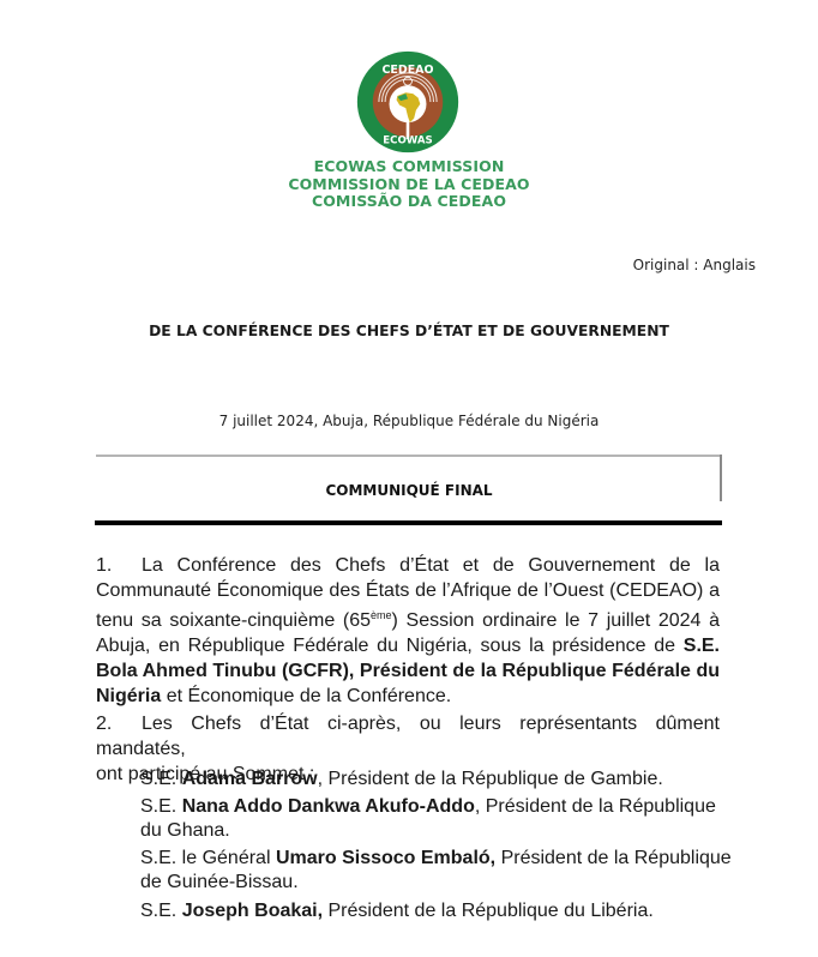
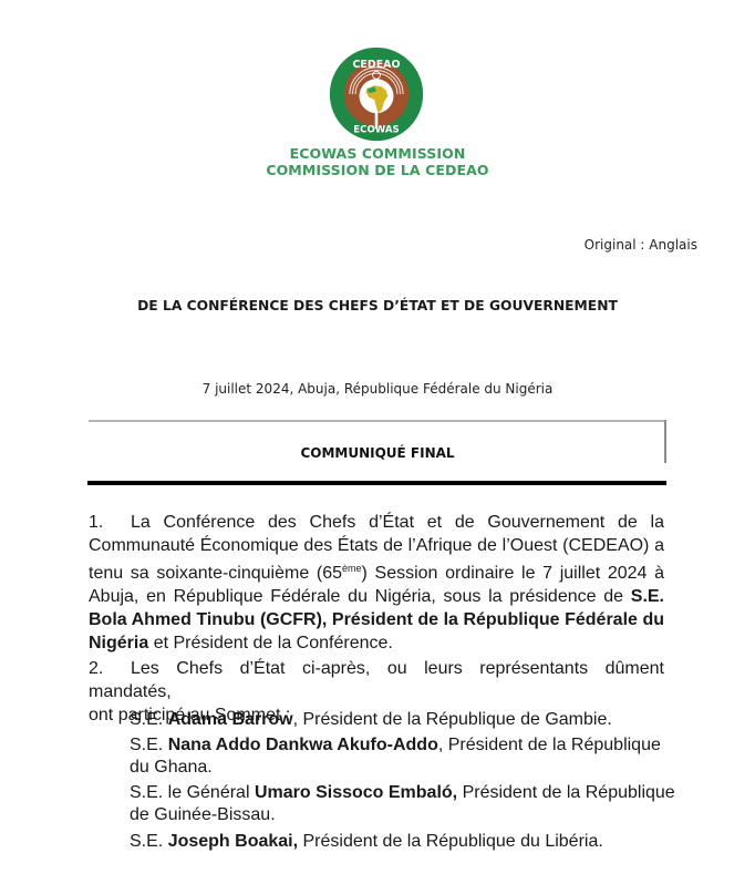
  CEDEAO
  ECOWAS
  ECOWAS COMMISSION
  COMMISSION DE LA CEDEAO
- COMISSÃO DA CEDEAO
  Original : Anglais
  DE LA CONFÉRENCE DES CHEFS D’ÉTAT ET DE GOUVERNEMENT
  7 juillet 2024, Abuja, République Fédérale du Nigéria
  COMMUNIQUÉ FINAL
- 1. La Conférence des Chefs d’État et de Gouvernement de la Communauté Économique des États de l’Afrique de l’Ouest (CEDEAO) a tenu sa soixante-cinquième (65ème) Session ordinaire le 7 juillet 2024 à Abuja, en République Fédérale du Nigéria, sous la présidence de S.E. Bola Ahmed Tinubu (GCFR), Président de la République Fédérale du Nigéria et Économique de la Conférence.
+ 1. La Conférence des Chefs d’État et de Gouvernement de la Communauté Économique des États de l’Afrique de l’Ouest (CEDEAO) a tenu sa soixante-cinquième (65ème) Session ordinaire le 7 juillet 2024 à Abuja, en République Fédérale du Nigéria, sous la présidence de S.E. Bola Ahmed Tinubu (GCFR), Président de la République Fédérale du Nigéria et Président de la Conférence.
  2. Les Chefs d’État ci-après, ou leurs représentants dûment mandatés,
  ont participé au Sommet :
  S.E. Adama Barrow, Président de la République de Gambie.
  S.E. Nana Addo Dankwa Akufo-Addo, Président de la République du Ghana.
  S.E. le Général Umaro Sissoco Embaló, Président de la République de Guinée-Bissau.
  S.E. Joseph Boakai, Président de la République du Libéria.
